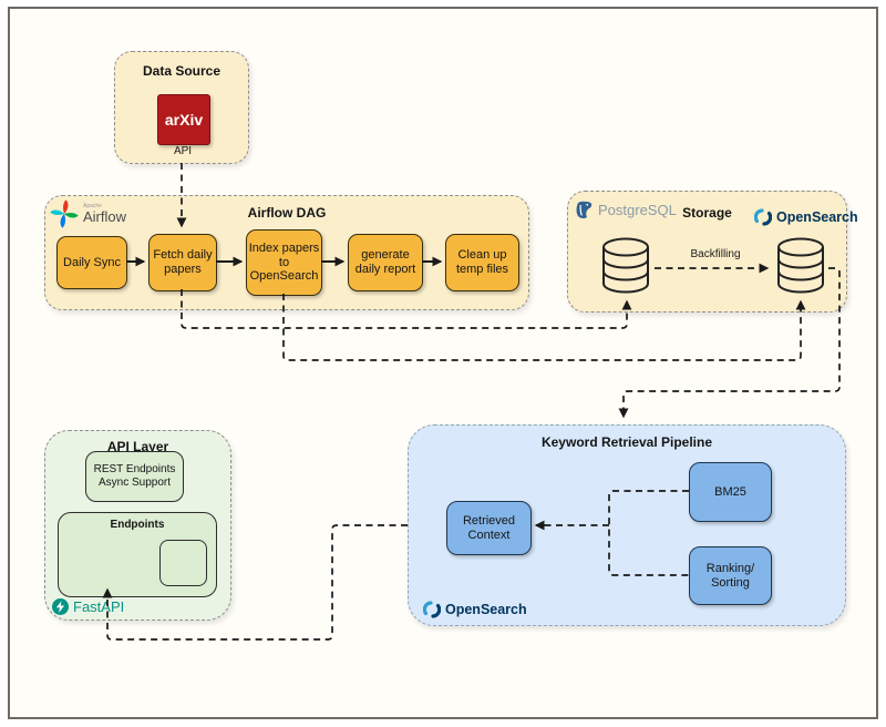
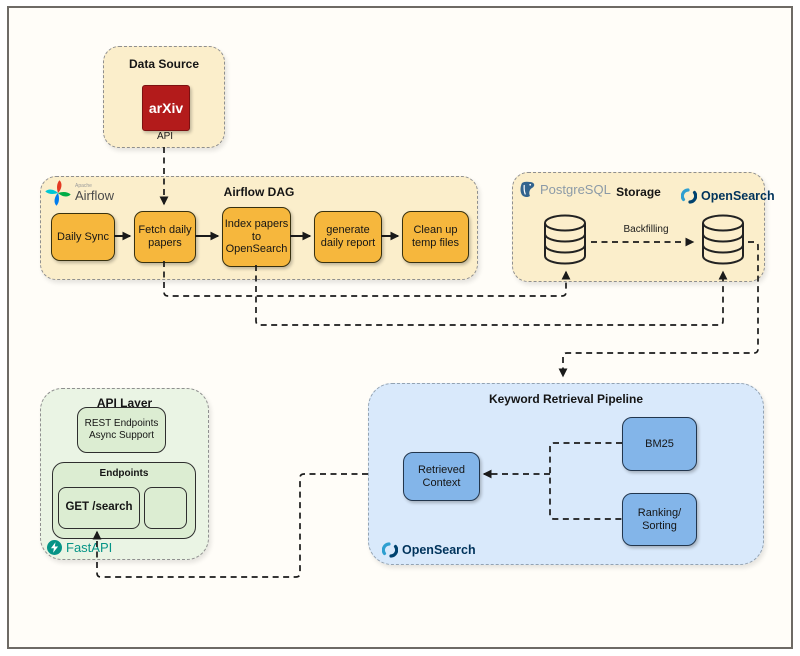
  Data Source
  arXiv
  API
  Airflow DAG
  Airflow
  Daily Sync
  Fetch daily
  papers
  Index papers
  to
  OpenSearch
  generate
  daily report
  Clean up
  temp files
  Storage
  PostgreSQL
  OpenSearch
  Backfilling
  API Layer
  REST Endpoints
  Async Support
  Endpoints
+ GET /search
  FastAPI
  Keyword Retrieval Pipeline
  Retrieved
  Context
  BM25
  Ranking/
  Sorting
  OpenSearch
